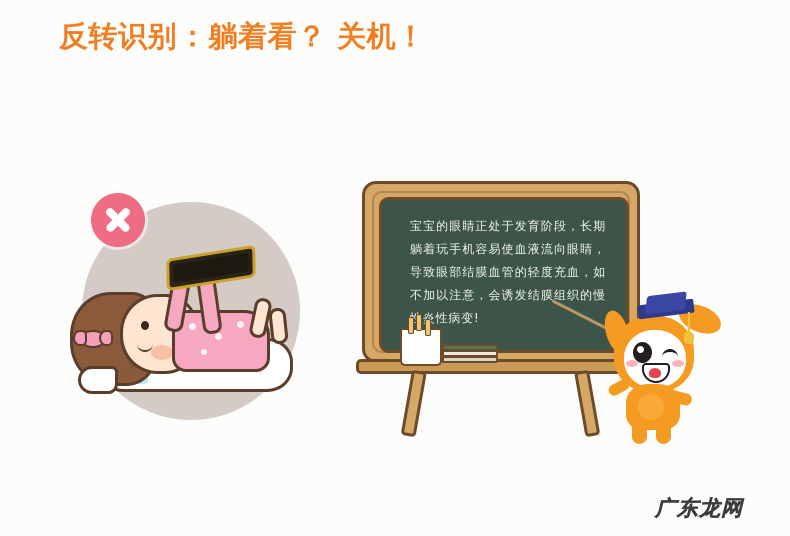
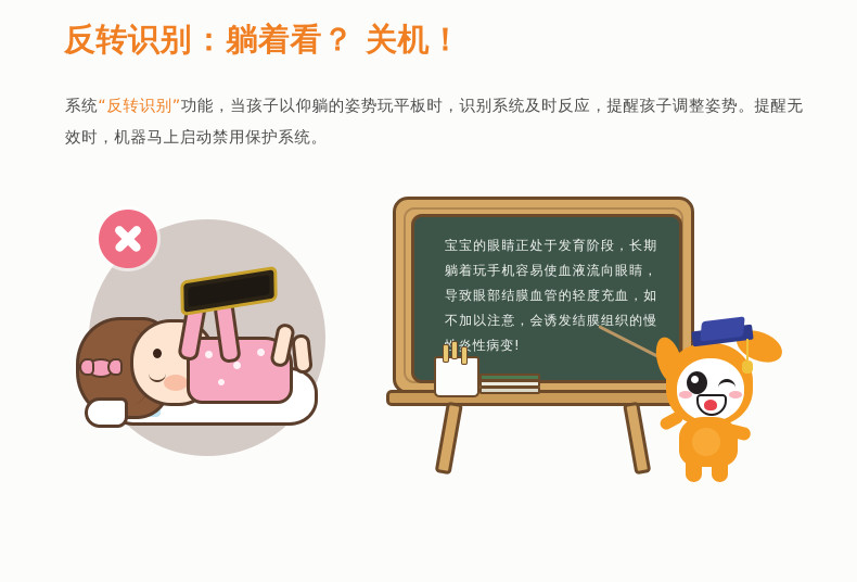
  反转识别：躺着看？ 关机！
+ 系统“反转识别”功能，当孩子以仰躺的姿势玩平板时，识别系统及时反应，提醒孩子调整姿势。提醒无效时，机器马上启动禁用保护系统。
  宝宝的眼睛正处于发育阶段，长期躺着玩手机容易使血液流向眼睛，导致眼部结膜血管的轻度充血，如不加以注意，会诱发结膜组织的慢炎性病变!
- 广东龙网
